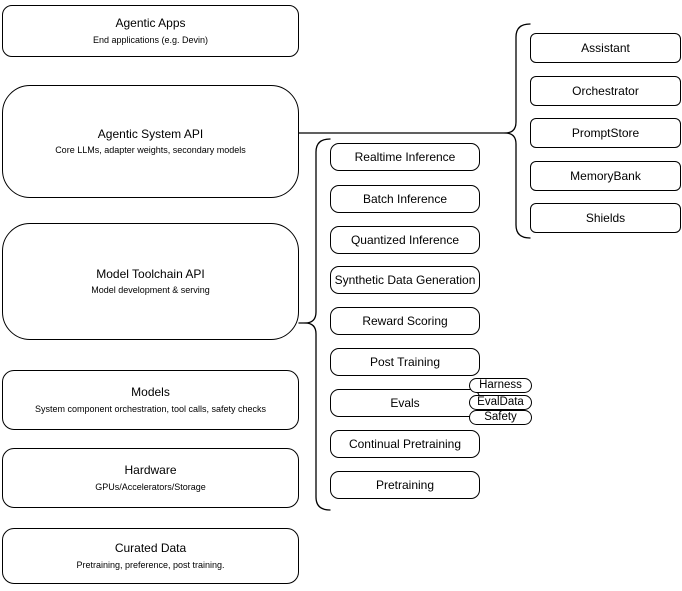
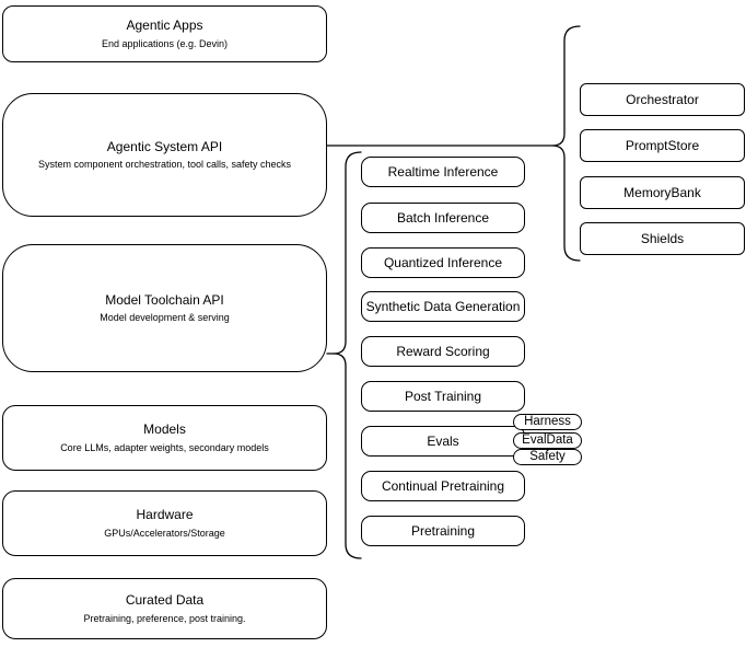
  Agentic Apps
  End applications (e.g. Devin)
  Agentic System API
- Core LLMs, adapter weights, secondary models
+ System component orchestration, tool calls, safety checks
  Model Toolchain API
  Model development & serving
  Models
- System component orchestration, tool calls, safety checks
+ Core LLMs, adapter weights, secondary models
  Hardware
  GPUs/Accelerators/Storage
  Curated Data
  Pretraining, preference, post training.
  Realtime Inference
  Batch Inference
  Quantized Inference
  Synthetic Data Generation
  Reward Scoring
  Post Training
  Evals
  Continual Pretraining
  Pretraining
  Harness
  EvalData
  Safety
- Assistant
  Orchestrator
  PromptStore
  MemoryBank
  Shields
